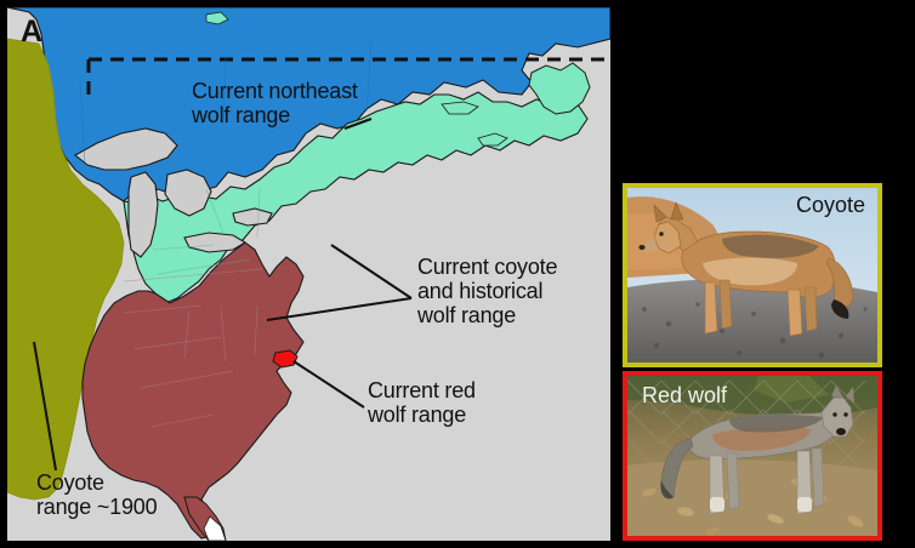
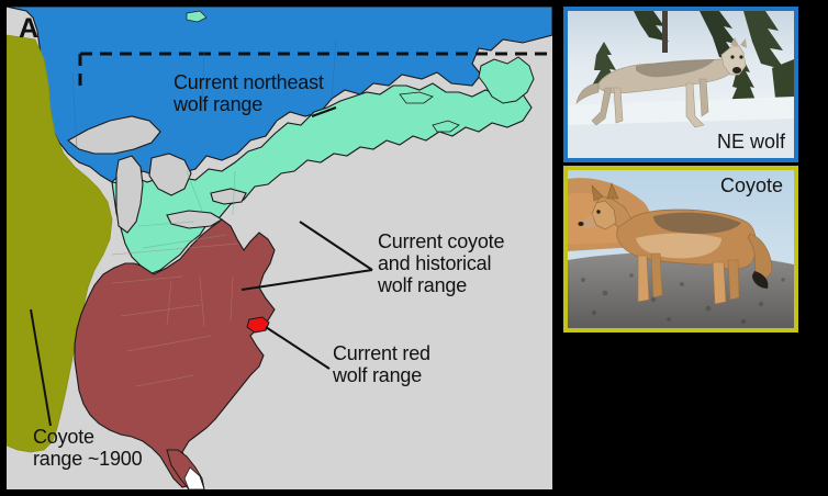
  A
  Current northeast
  wolf range
  Current coyote
  and historical
  wolf range
  Current red
  wolf range
  Coyote
  range ~1900
+ NE wolf
  Coyote
- Red wolf
